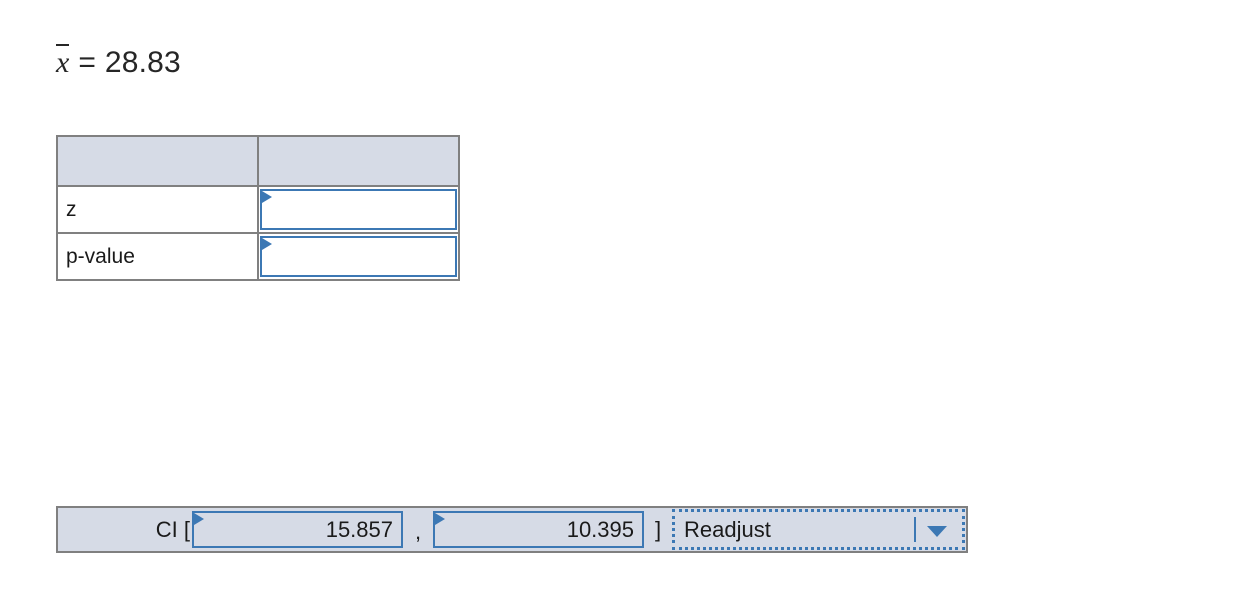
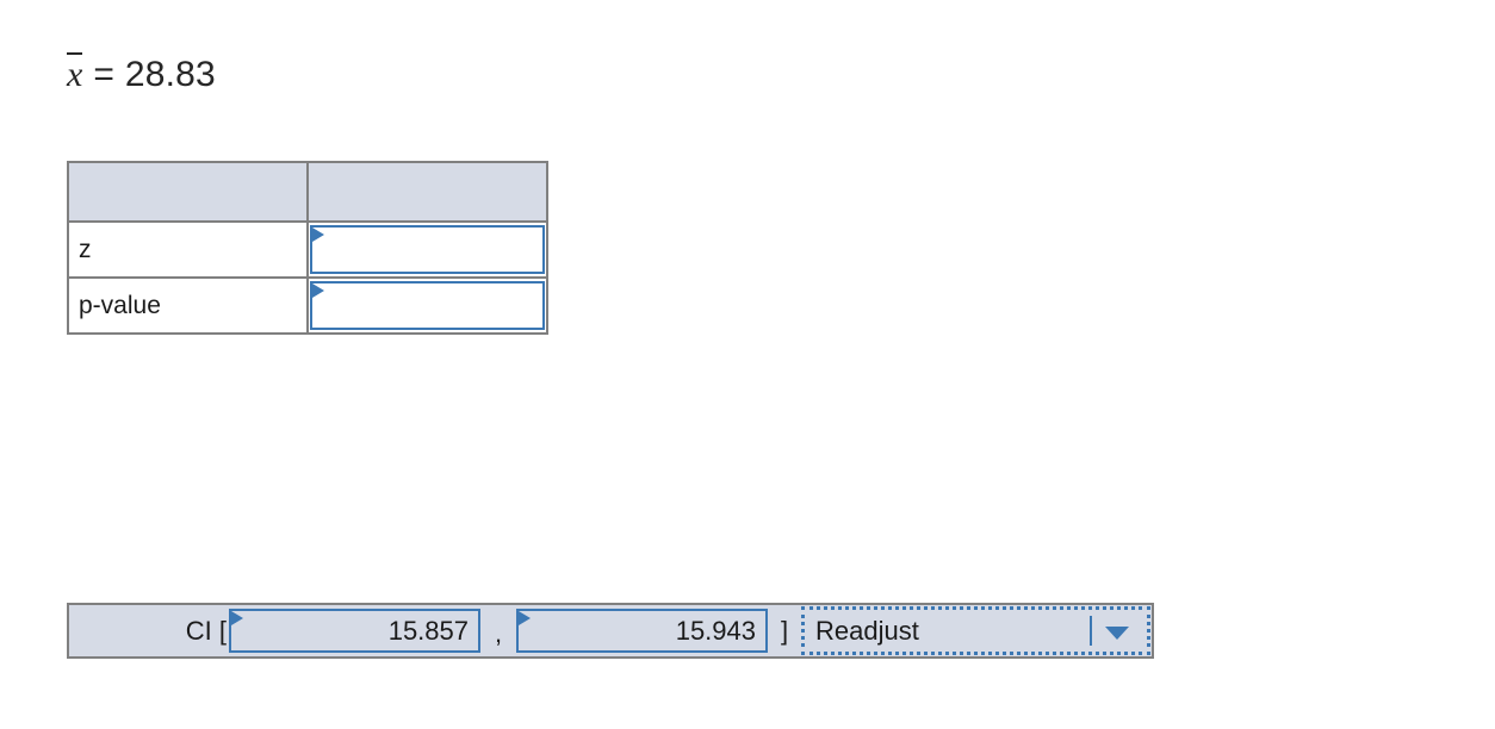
  x
  =
  28.83
  z
  p-value
  CI [
  15.857
  ,
- 10.395
+ 15.943
  ]
  Readjust
